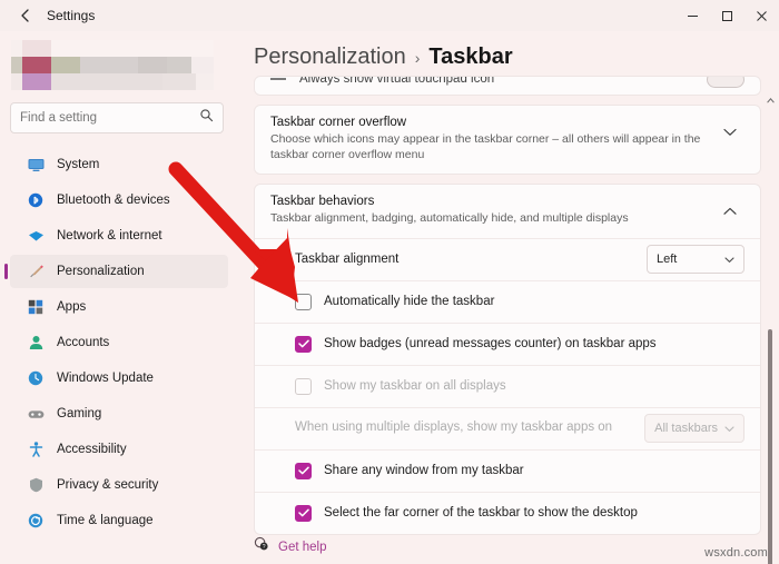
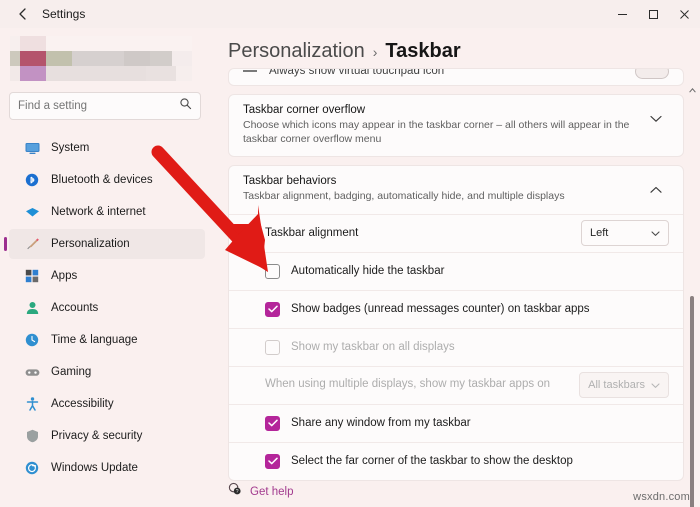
  Settings
  Find a setting
  System
  Bluetooth & devices
  Network & internet
  Personalization
  Apps
  Accounts
- Windows Update
+ Time & language
  Gaming
  Accessibility
  Privacy & security
- Time & language
+ Windows Update
  Personalization
  ›
  Taskbar
  Always show virtual touchpad icon
  Taskbar corner overflow
  Choose which icons may appear in the taskbar corner – all others will appear in the taskbar corner overflow menu
  Taskbar behaviors
  Taskbar alignment, badging, automatically hide, and multiple displays
  Taskbar alignment
  Left
  Automatically hide the taskbar
  Show badges (unread messages counter) on taskbar apps
  Show my taskbar on all displays
  When using multiple displays, show my taskbar apps on
  All taskbars
  Share any window from my taskbar
  Select the far corner of the taskbar to show the desktop
  Get help
  wsxdn.com
